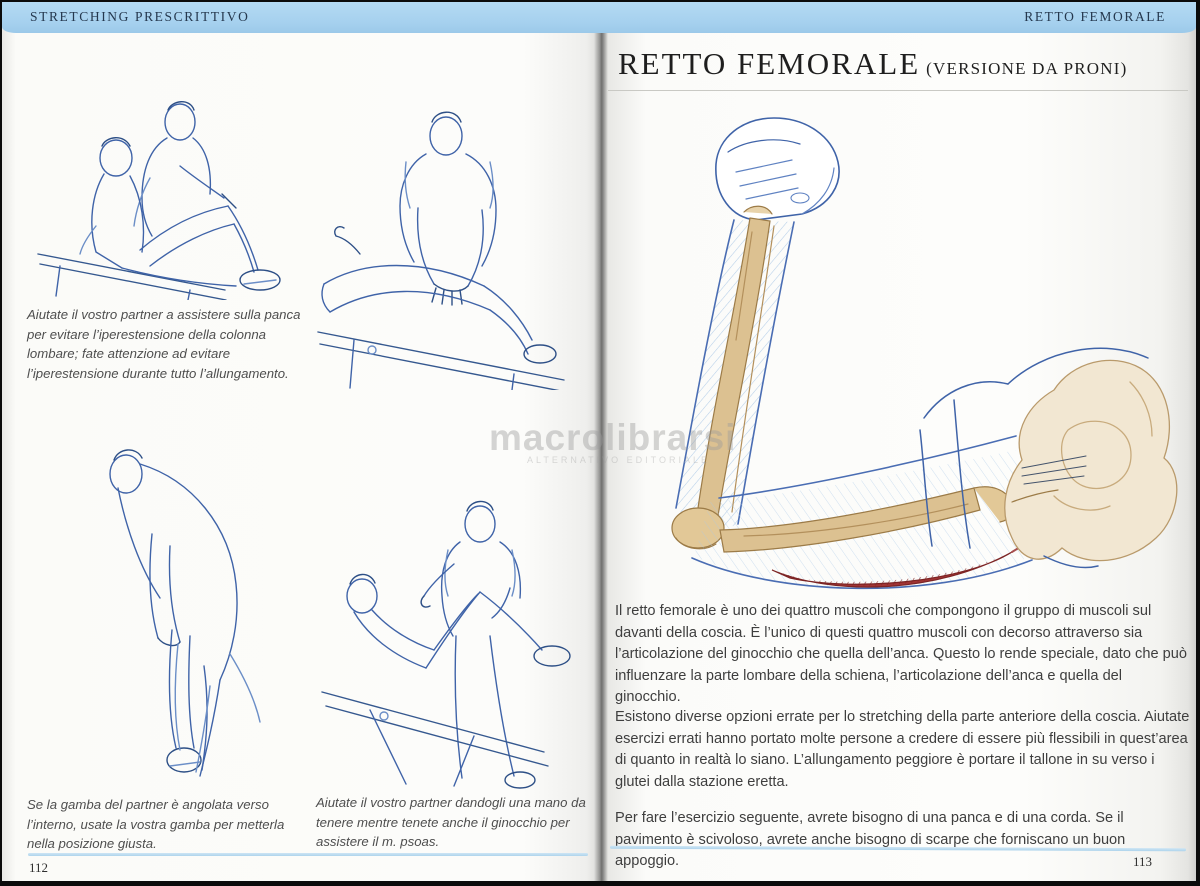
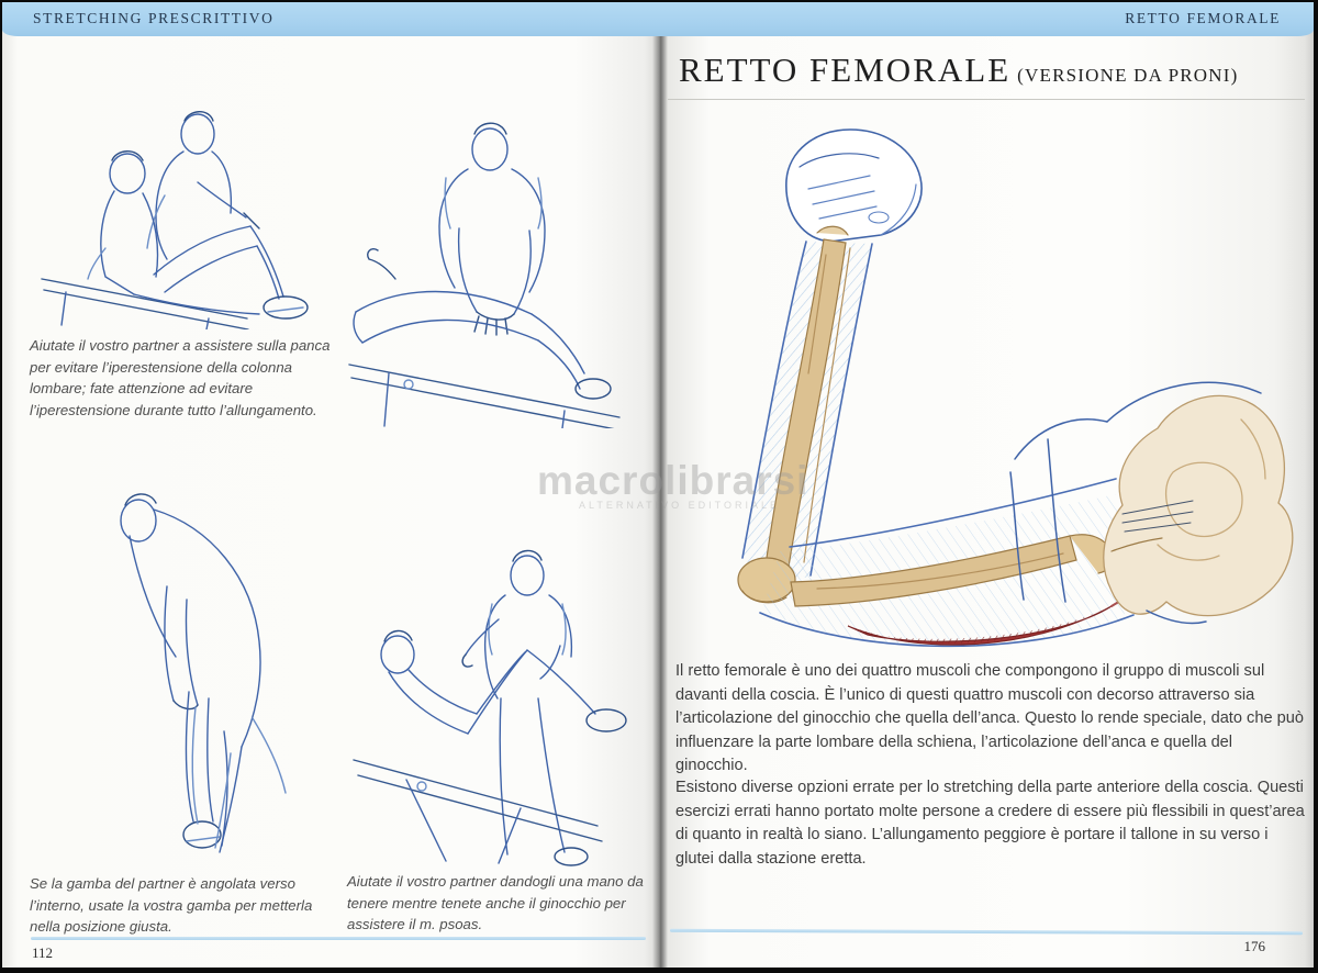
  STRETCHING PRESCRITTIVO
  RETTO FEMORALE
  Aiutate il vostro partner a assistere sulla panca per evitare l’iperestensione della colonna lombare; fate attenzione ad evitare l’iperestensione durante tutto l’allungamento.
  Se la gamba del partner è angolata verso l’interno, usate la vostra gamba per metterla nella posizione giusta.
  Aiutate il vostro partner dandogli una mano da tenere mentre tenete anche il ginocchio per assistere il m. psoas.
  112
  RETTO FEMORALE (VERSIONE DA PRONI)
  Il retto femorale è uno dei quattro muscoli che compongono il gruppo di muscoli sul davanti della coscia. È l’unico di questi quattro muscoli con decorso attraverso sia l’articolazione del ginocchio che quella dell’anca. Questo lo rende speciale, dato che può influenzare la parte lombare della schiena, l’articolazione dell’anca e quella del ginocchio.
- Esistono diverse opzioni errate per lo stretching della parte anteriore della coscia. Aiutate esercizi errati hanno portato molte persone a credere di essere più flessibili in quest’area di quanto in realtà lo siano. L’allungamento peggiore è portare il tallone in su verso i glutei dalla stazione eretta.
+ Esistono diverse opzioni errate per lo stretching della parte anteriore della coscia. Questi esercizi errati hanno portato molte persone a credere di essere più flessibili in quest’area di quanto in realtà lo siano. L’allungamento peggiore è portare il tallone in su verso i glutei dalla stazione eretta.
- Per fare l’esercizio seguente, avrete bisogno di una panca e di una corda. Se il pavimento è scivoloso, avrete anche bisogno di scarpe che forniscano un buon appoggio.
- 113
+ 176
  macrolibrarsi
  ALTERNATIVO EDITORIALE
